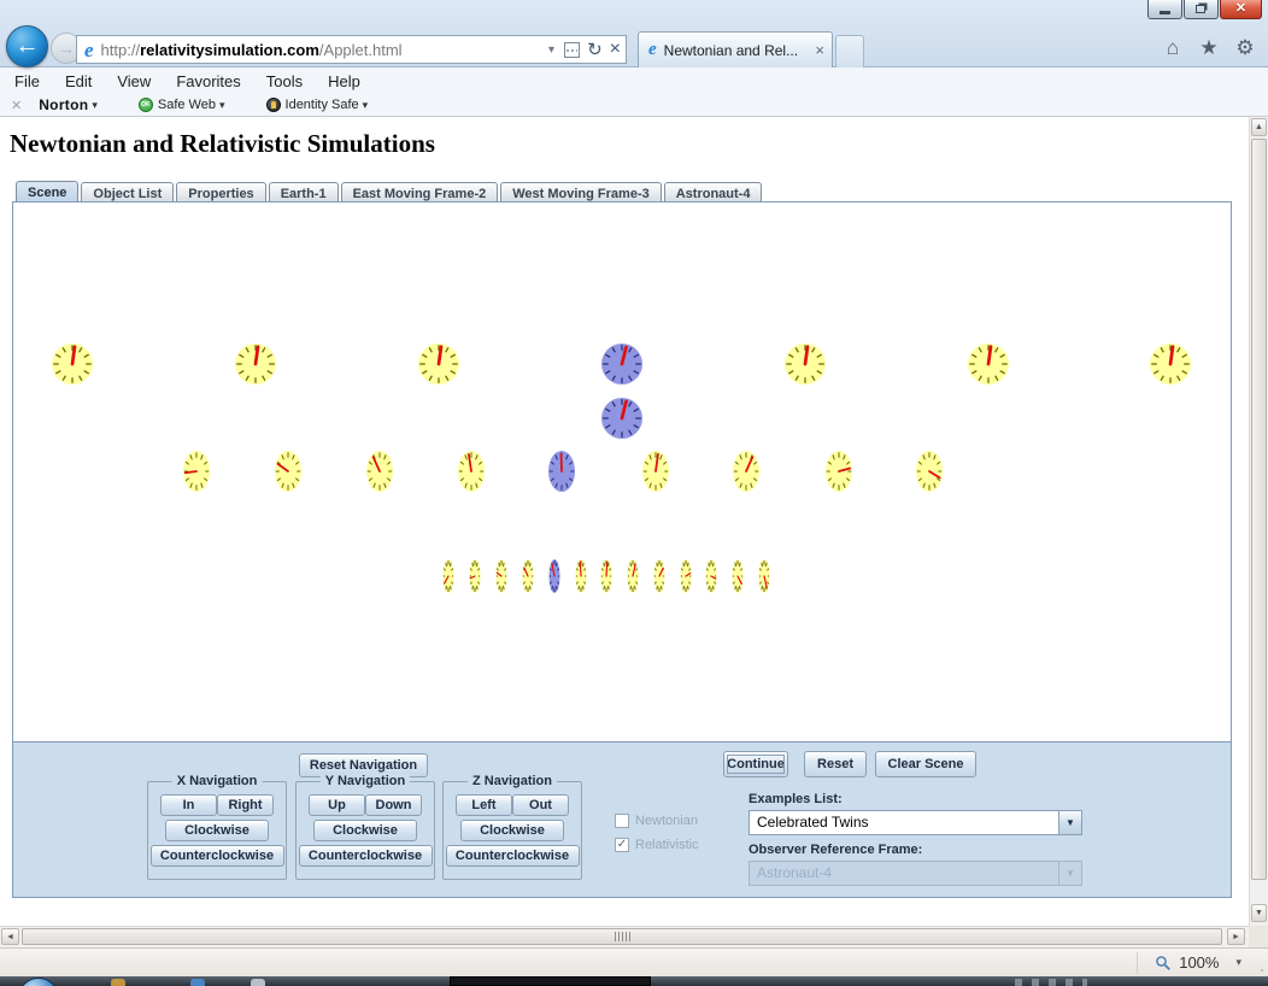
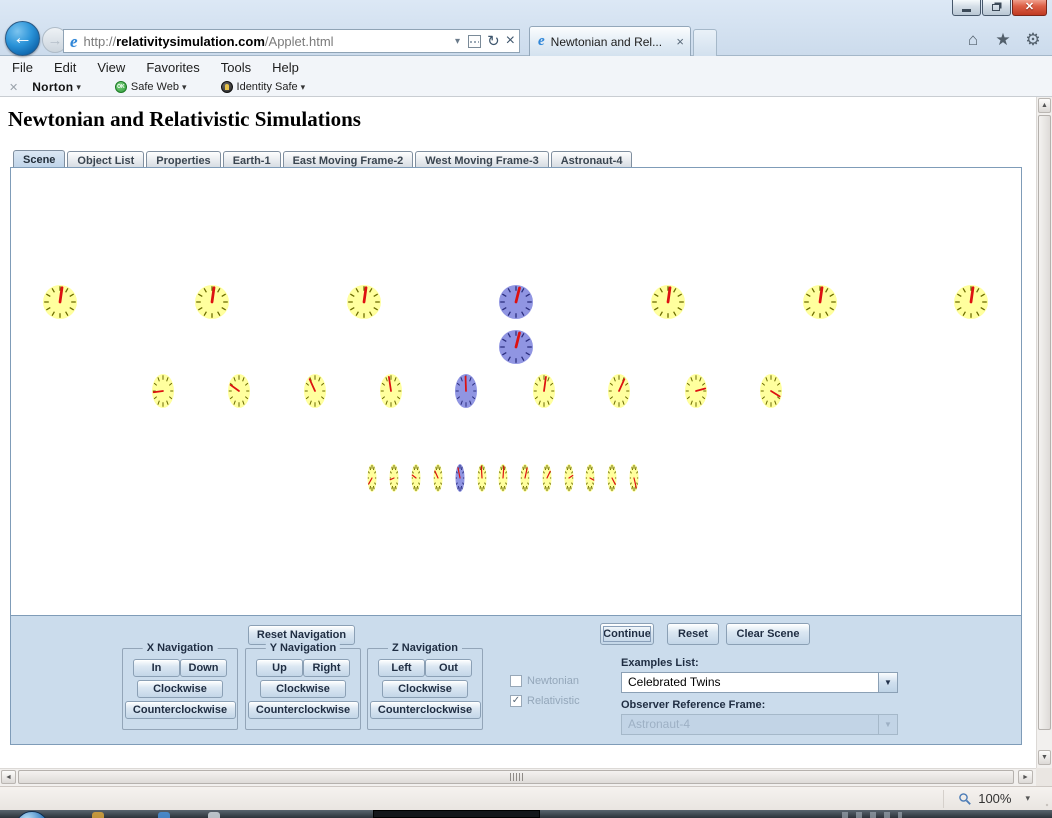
  ✕
  ←
  →
  e
  http://relativitysimulation.com/Applet.html
  ▾
  ↻
  ×
  e
  Newtonian and Rel...
  ×
  ⌂
  ★
  ⚙
  File
  Edit
  View
  Favorites
  Tools
  Help
  ✕
  Norton
  ▾
  Safe Web
  ▾
  Identity Safe
  ▾
  Newtonian and Relativistic Simulations
  Scene
  Object List
  Properties
  Earth-1
  East Moving Frame-2
  West Moving Frame-3
  Astronaut-4
  Reset Navigation
  X Navigation
  In
- Right
+ Down
  Clockwise
  Counterclockwise
  Y Navigation
  Up
- Down
+ Right
  Clockwise
  Counterclockwise
  Z Navigation
  Left
  Out
  Clockwise
  Counterclockwise
  Newtonian
  ✓
  Relativistic
  Continue
  Reset
  Clear Scene
  Examples List:
  Celebrated Twins
  ▼
  Observer Reference Frame:
  Astronaut-4
  ▼
  100%
  ▾
